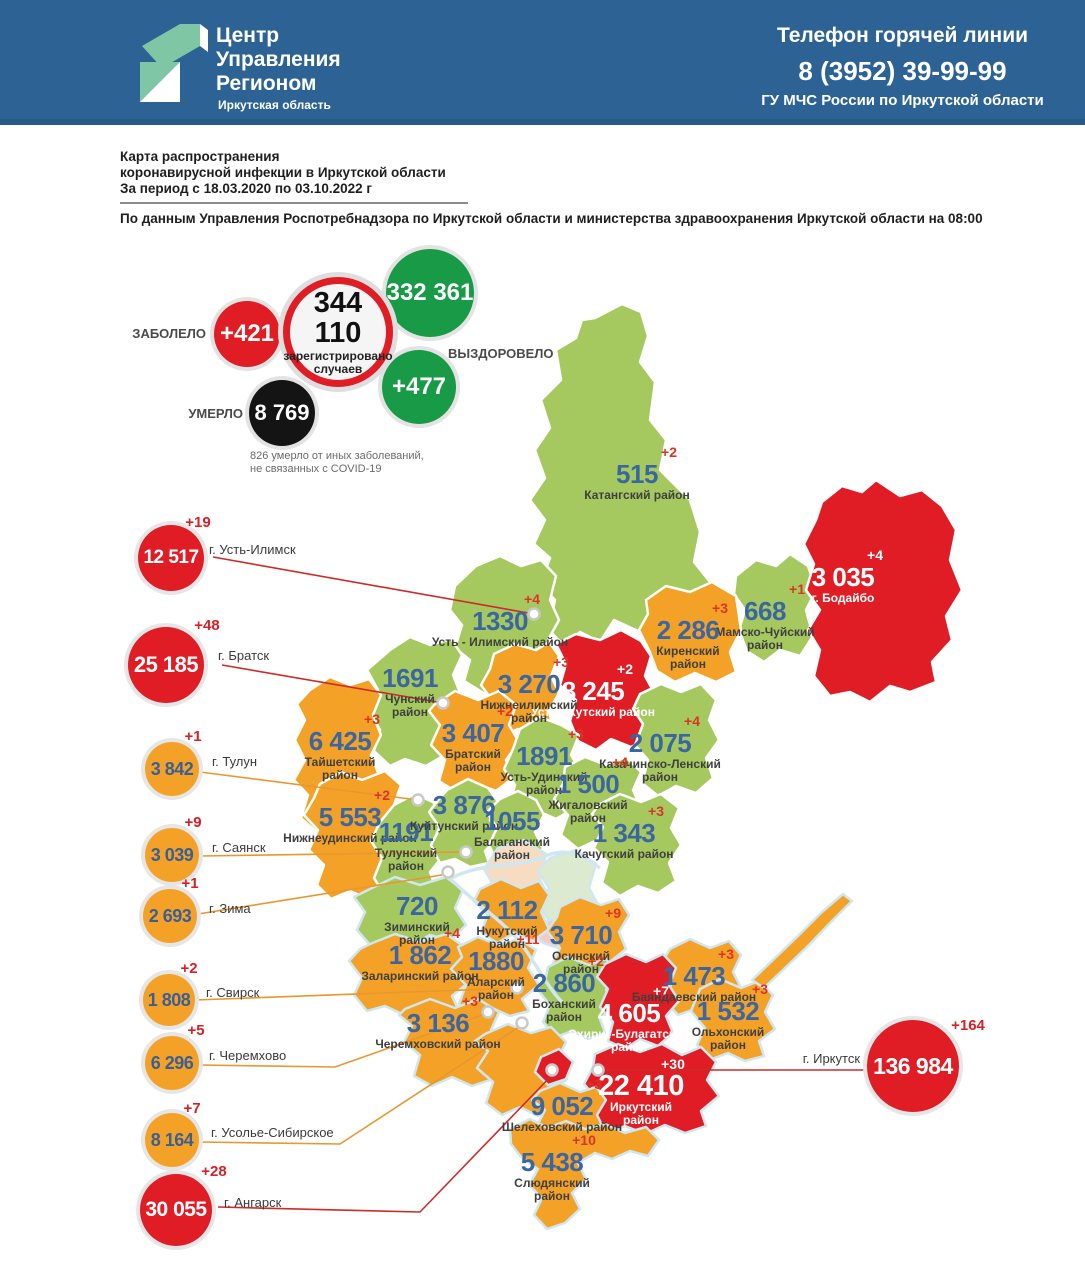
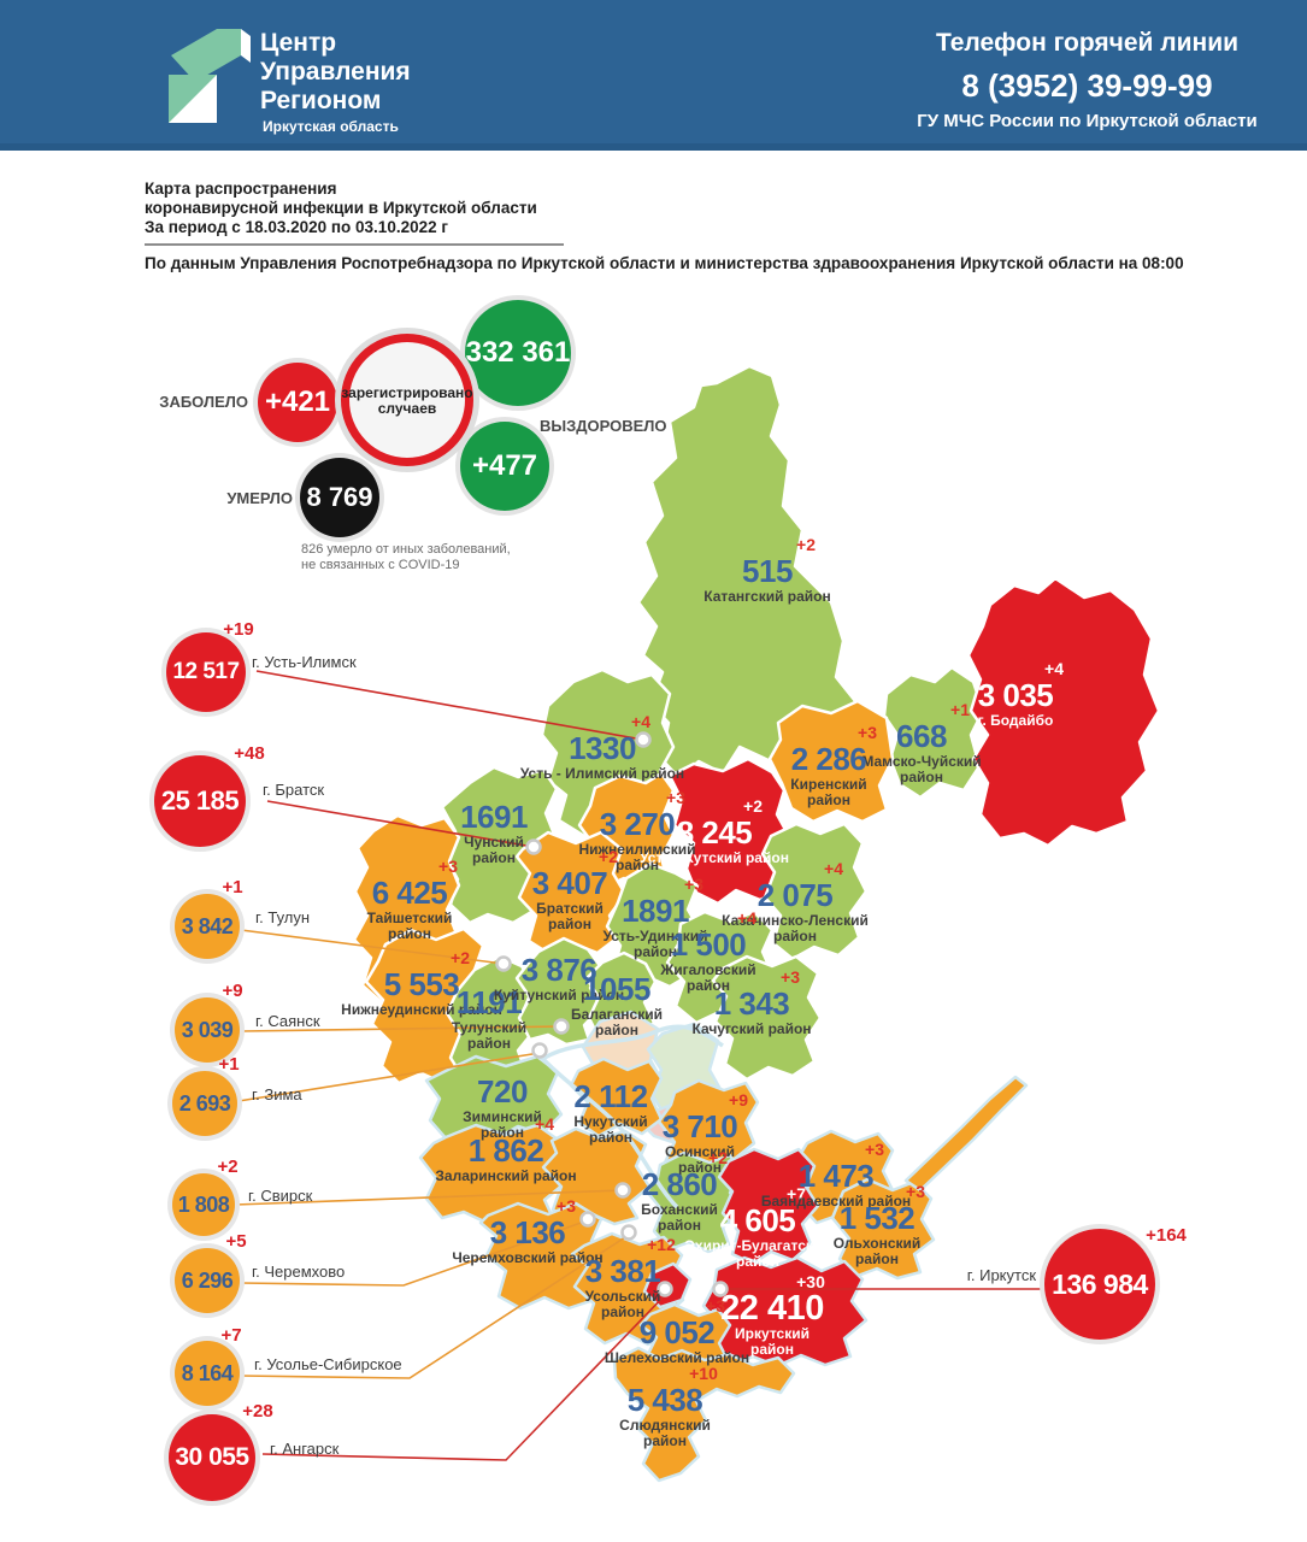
  Центр
  Управления
  Регионом
  Иркутская область
  Телефон горячей линии
  8 (3952) 39-99-99
  ГУ МЧС России по Иркутской области
  Карта распространения
  коронавирусной инфекции в Иркутской области
  За период с 18.03.2020 по 03.10.2022 г
  По данным Управления Роспотребнадзора по Иркутской области и министерства здравоохранения Иркутской области на 08:00
  ЗАБОЛЕЛО
  +421
  332 361
  ВЫЗДОРОВЕЛО
  +477
  УМЕРЛО
  8 769
- 344 110
  зарегистрировано случаев
  826 умерло от иных заболеваний, не связанных с COVID-19
  +2
  515
  Катангский район
  +4
  3 035
  г. Бодайбо
  +1
  668
  Мамско-Чуйский район
  +3
  2 286
  Киренский район
  +4
  1330
  Усть - Илимский район
  +2
  8 245
  Усть - Кутский район
  +3
  3 270
  Нижнеилимский район
  1691
  Чунский район
  +3
  6 425
  Тайшетский район
  +2
  3 407
  Братский район
  +3
  1891
  Усть-Удинский район
  +4
  2 075
  Казачинско-Ленский район
  +4
  1 500
  Жигаловский район
  +3
  1 343
  Качугский район
  +2
  5 553
  Нижнеудинский район
  1191
  Тулунский район
  3 876
  Куйтунский район
  1055
  Балаганский район
  720
  Зиминский район
  2 112
  Нукутский район
  +9
  3 710
  Осинский район
  +4
  1 862
  Заларинский район
- +11
- 1880
- Аларский район
  +2
  2 860
  Боханский район
  +7
  4 605
  Эхирит-Булагатский район
  +3
  1 473
  Баяндаевский район
  +3
  1 532
  Ольхонский район
  +3
  3 136
  Черемховский район
+ +12
+ 3 381
+ Усольский район
  +30
  22 410
  Иркутский район
  +3
  9 052
  Шелеховский район
  +10
  5 438
  Слюдянский район
  12 517
  +19
  г. Усть-Илимск
  25 185
  +48
  г. Братск
  3 842
  +1
  г. Тулун
  3 039
  +9
  г. Саянск
  2 693
  +1
  г. Зима
  1 808
  +2
  г. Свирск
  6 296
  +5
  г. Черемхово
  8 164
  +7
  г. Усолье-Сибирское
  30 055
  +28
  г. Ангарск
  136 984
  +164
  г. Иркутск
